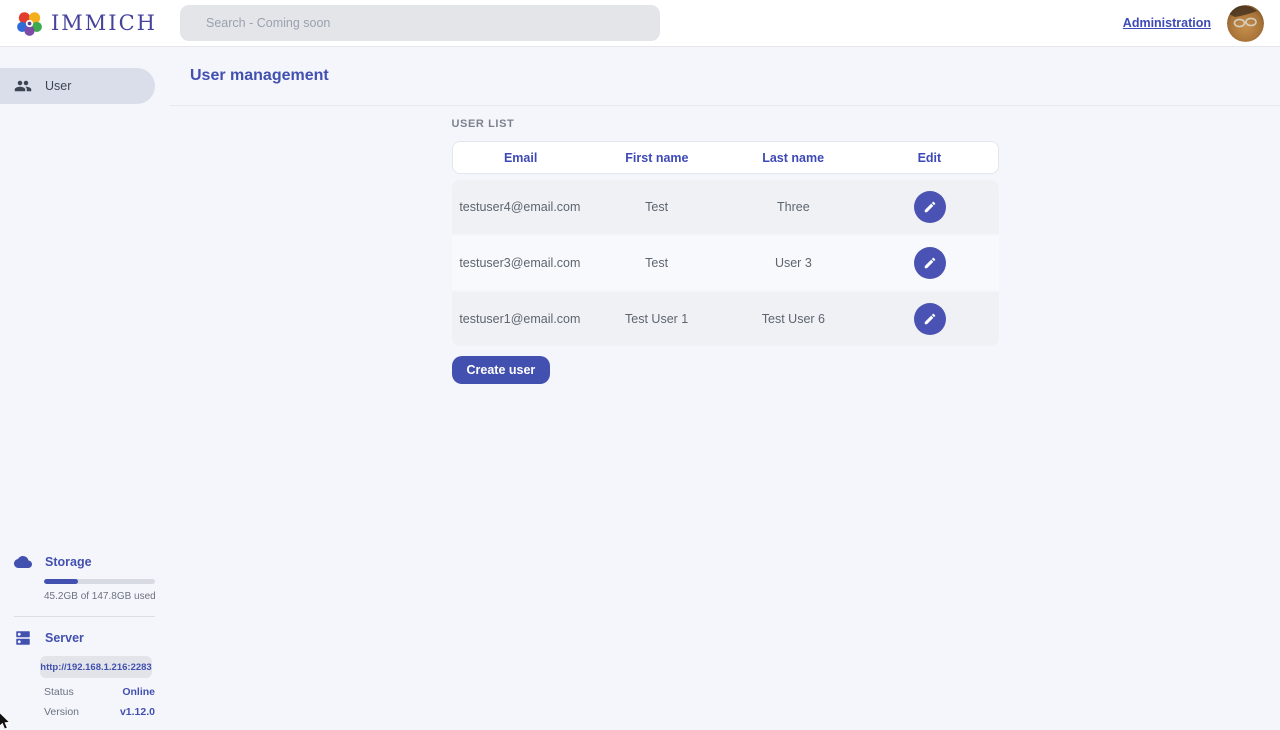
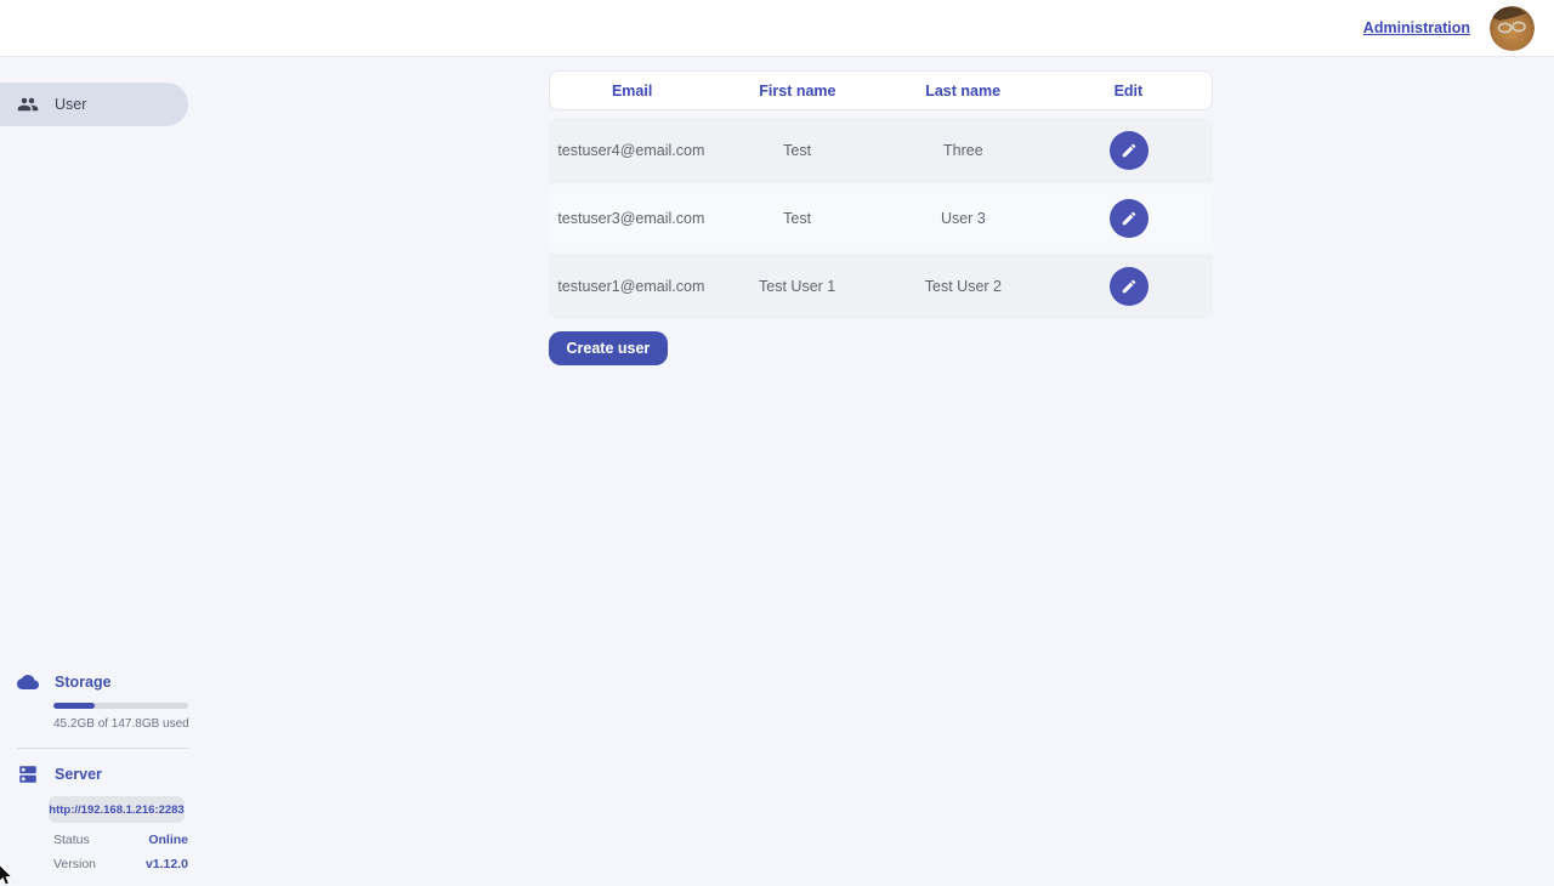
- IMMICH
- Search - Coming soon
  Administration
  User
  Storage
  45.2GB of 147.8GB used
  Server
  http://192.168.1.216:2283
  Status
  Online
  Version
  v1.12.0
- User management
- USER LIST
  Email
  First name
  Last name
  Edit
  testuser4@email.com
  Test
  Three
  testuser3@email.com
  Test
  User 3
  testuser1@email.com
  Test User 1
- Test User 6
+ Test User 2
  Create user
